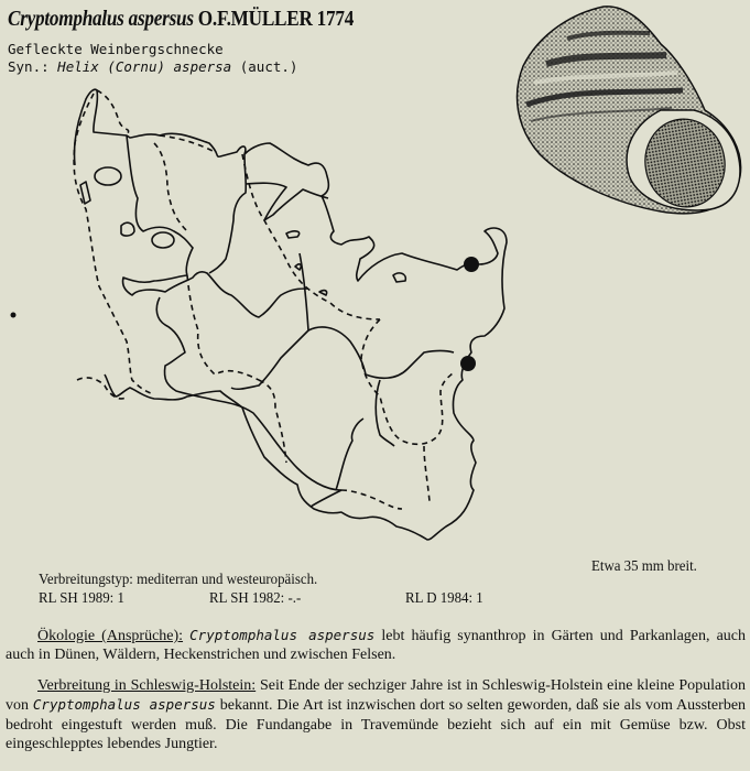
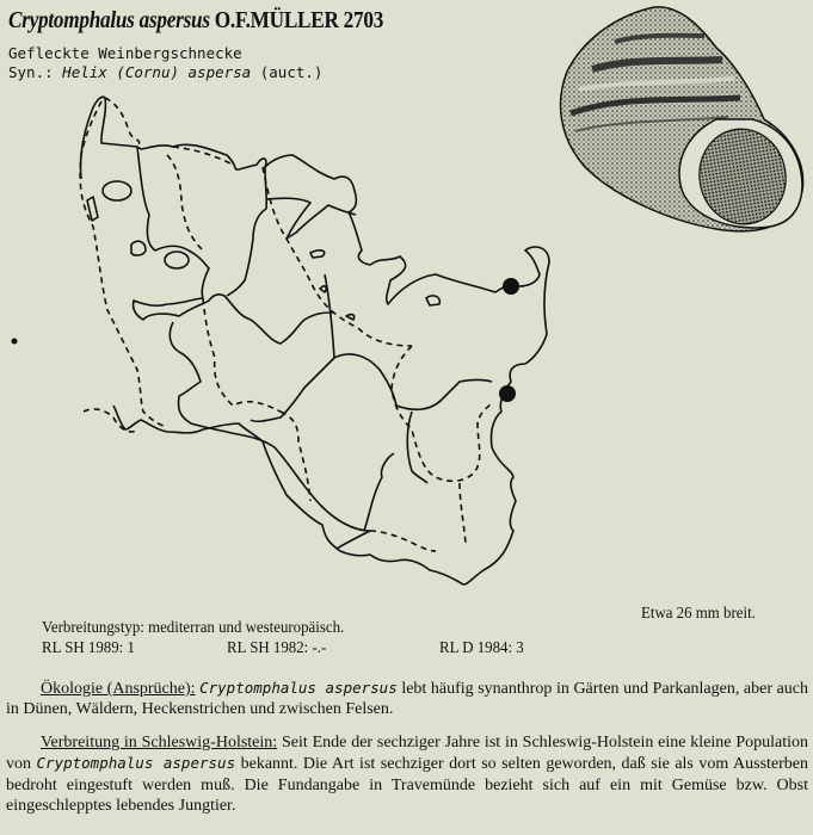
- Cryptomphalus aspersus O.F.MÜLLER 1774
+ Cryptomphalus aspersus O.F.MÜLLER 2703
  Gefleckte Weinbergschnecke
  Syn.: Helix (Cornu) aspersa (auct.)
- Etwa 35 mm breit.
+ Etwa 26 mm breit.
  Verbreitungstyp: mediterran und westeuropäisch.
  RL SH 1989: 1
  RL SH 1982: -.-
- RL D 1984: 1
+ RL D 1984: 3
- Ökologie (Ansprüche): Cryptomphalus aspersus lebt häufig synanthrop in Gärten und Parkanlagen, auch auch in Dünen, Wäldern, Heckenstrichen und zwischen Felsen.
+ Ökologie (Ansprüche): Cryptomphalus aspersus lebt häufig synanthrop in Gärten und Parkanlagen, aber auch in Dünen, Wäldern, Heckenstrichen und zwischen Felsen.
- Verbreitung in Schleswig-Holstein: Seit Ende der sechziger Jahre ist in Schleswig-Holstein eine kleine Population von Cryptomphalus aspersus bekannt. Die Art ist inzwischen dort so selten geworden, daß sie als vom Aussterben bedroht eingestuft werden muß. Die Fundangabe in Travemünde bezieht sich auf ein mit Gemüse bzw. Obst eingeschlepptes lebendes Jungtier.
+ Verbreitung in Schleswig-Holstein: Seit Ende der sechziger Jahre ist in Schleswig-Holstein eine kleine Population von Cryptomphalus aspersus bekannt. Die Art ist sechziger dort so selten geworden, daß sie als vom Aussterben bedroht eingestuft werden muß. Die Fundangabe in Travemünde bezieht sich auf ein mit Gemüse bzw. Obst eingeschlepptes lebendes Jungtier.
